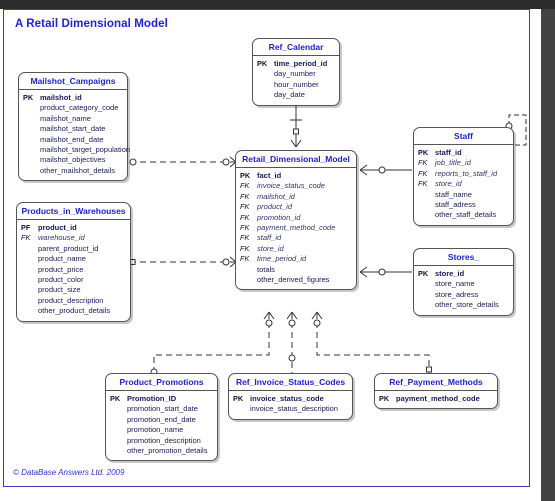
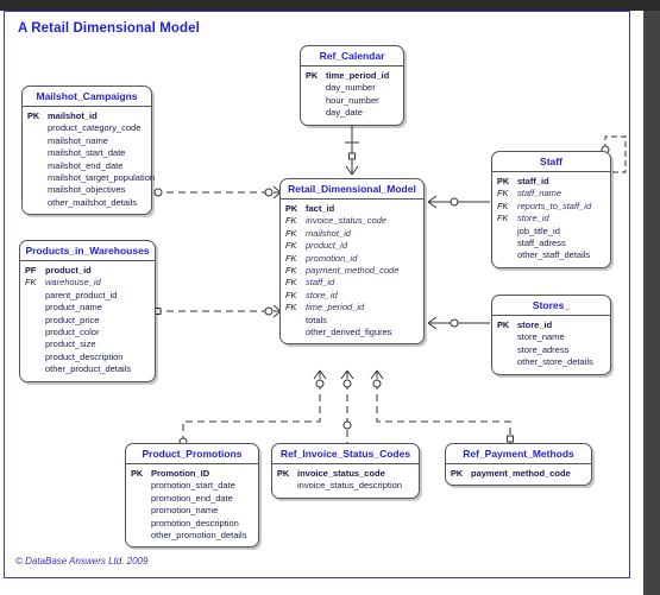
  A Retail Dimensional Model
  © DataBase Answers Ltd. 2009
  Mailshot_Campaigns
  PK
  mailshot_id
  product_category_code
  mailshot_name
  mailshot_start_date
  mailshot_end_date
  mailshot_target_population
  mailshot_objectives
  other_mailshot_details
  Products_in_Warehouses
  PF
  product_id
  FK
  warehouse_id
  parent_product_id
  product_name
  product_price
  product_color
  product_size
  product_description
  other_product_details
  Ref_Calendar
  PK
  time_period_id
  day_number
  hour_number
  day_date
  Retail_Dimensional_Model
  PK
  fact_id
  FK
  invoice_status_code
  FK
  mailshot_id
  FK
  product_id
  FK
  promotion_id
  FK
  payment_method_code
  FK
  staff_id
  FK
  store_id
  FK
  time_period_id
  totals
  other_derived_figures
  Staff
  PK
  staff_id
  FK
- job_title_id
+ staff_name
  FK
  reports_to_staff_id
  FK
  store_id
- staff_name
+ job_title_id
  staff_adress
  other_staff_details
  Stores_
  PK
  store_id
  store_name
  store_adress
  other_store_details
  Product_Promotions
  PK
  Promotion_ID
  promotion_start_date
  promotion_end_date
  promotion_name
  promotion_description
  other_promotion_details
  Ref_Invoice_Status_Codes
  PK
  invoice_status_code
  invoice_status_description
  Ref_Payment_Methods
  PK
  payment_method_code
